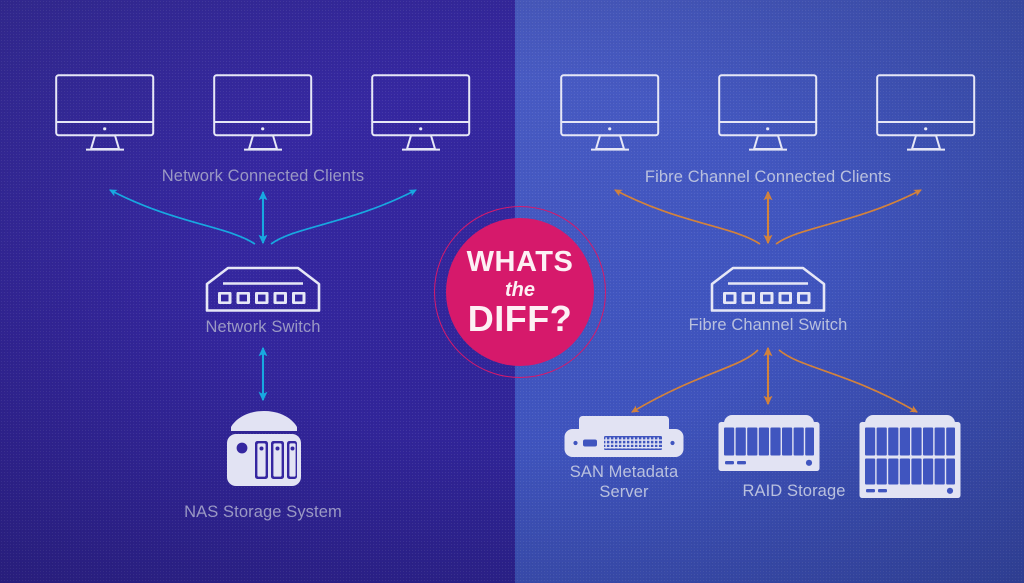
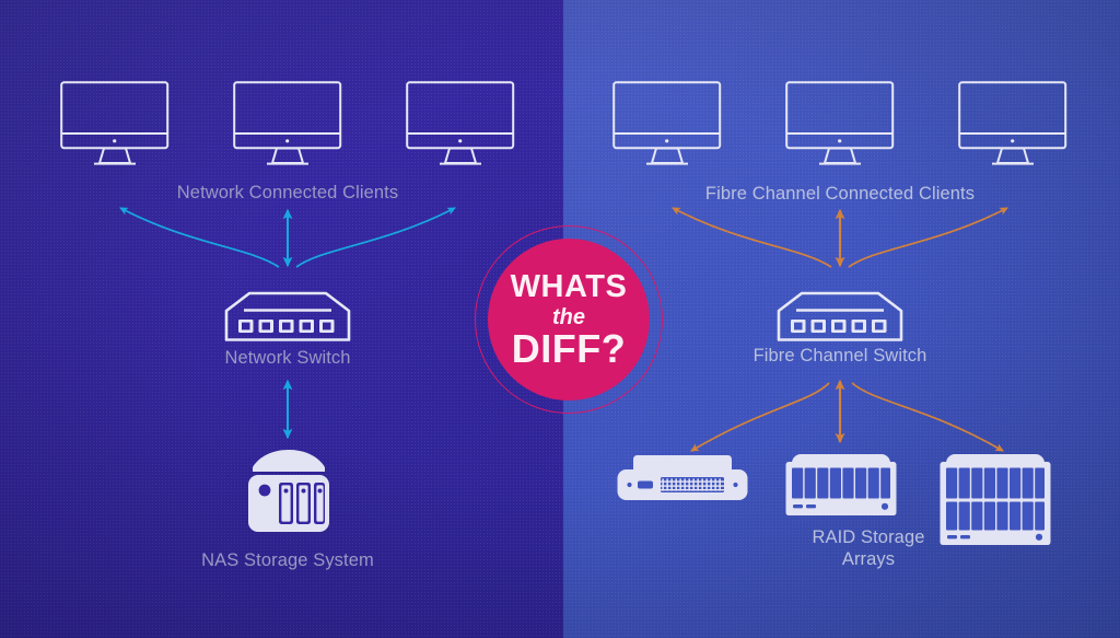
  Network Connected Clients
  Network Switch
  NAS Storage System
  Fibre Channel Connected Clients
  Fibre Channel Switch
- SAN Metadata
- Server
  RAID Storage
+ Arrays
  WHATS
  the
  DIFF?
